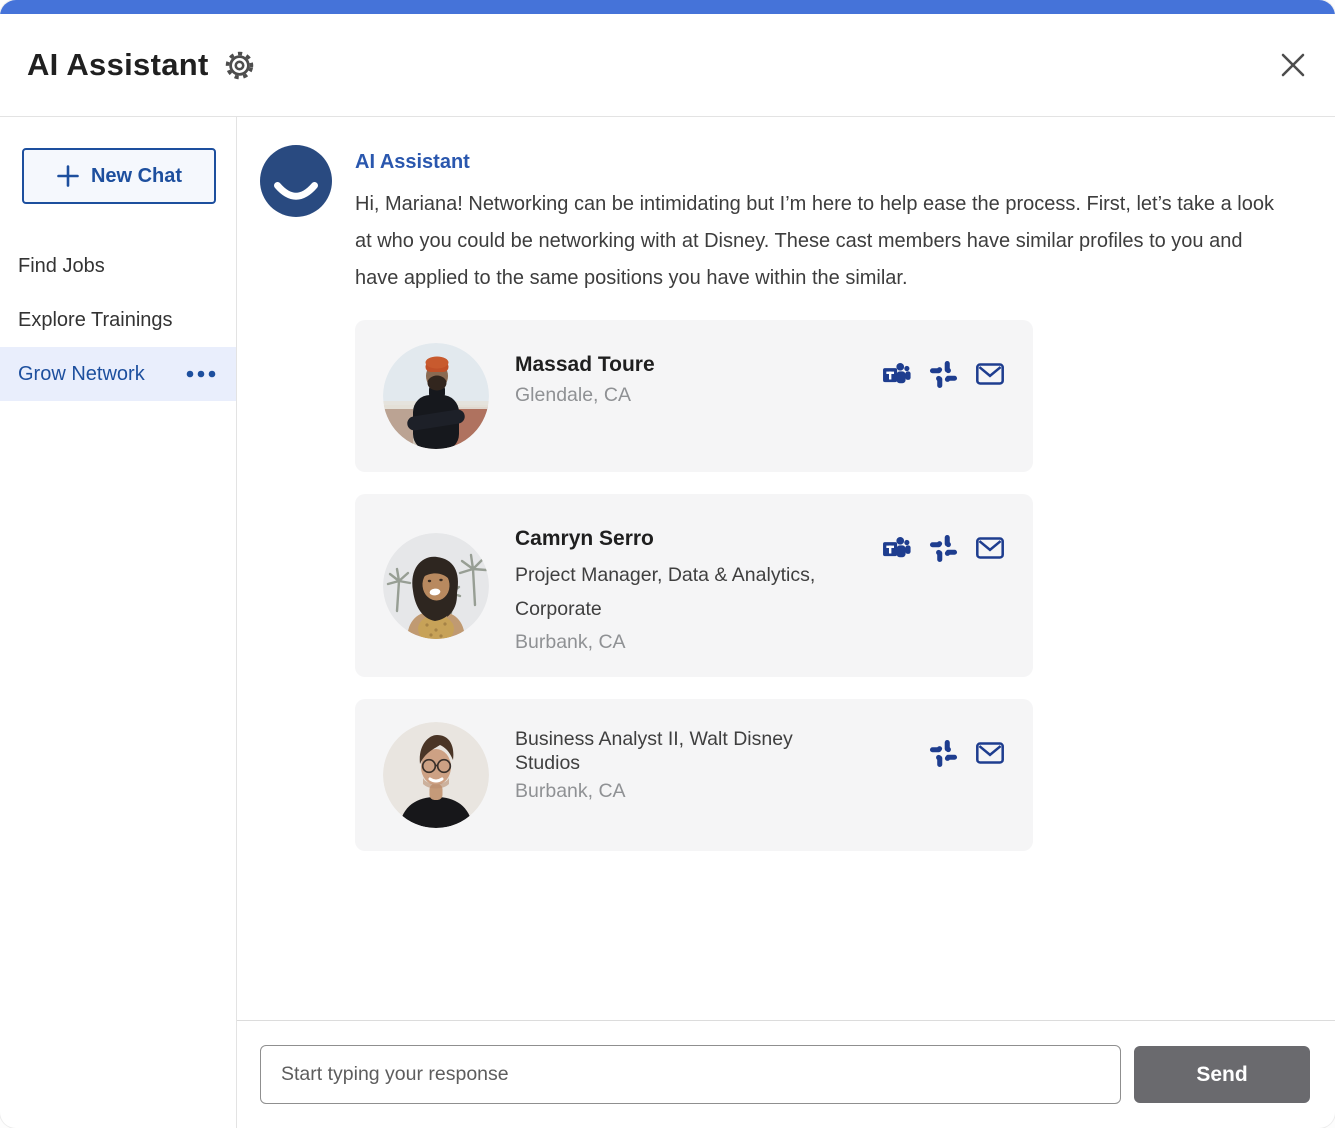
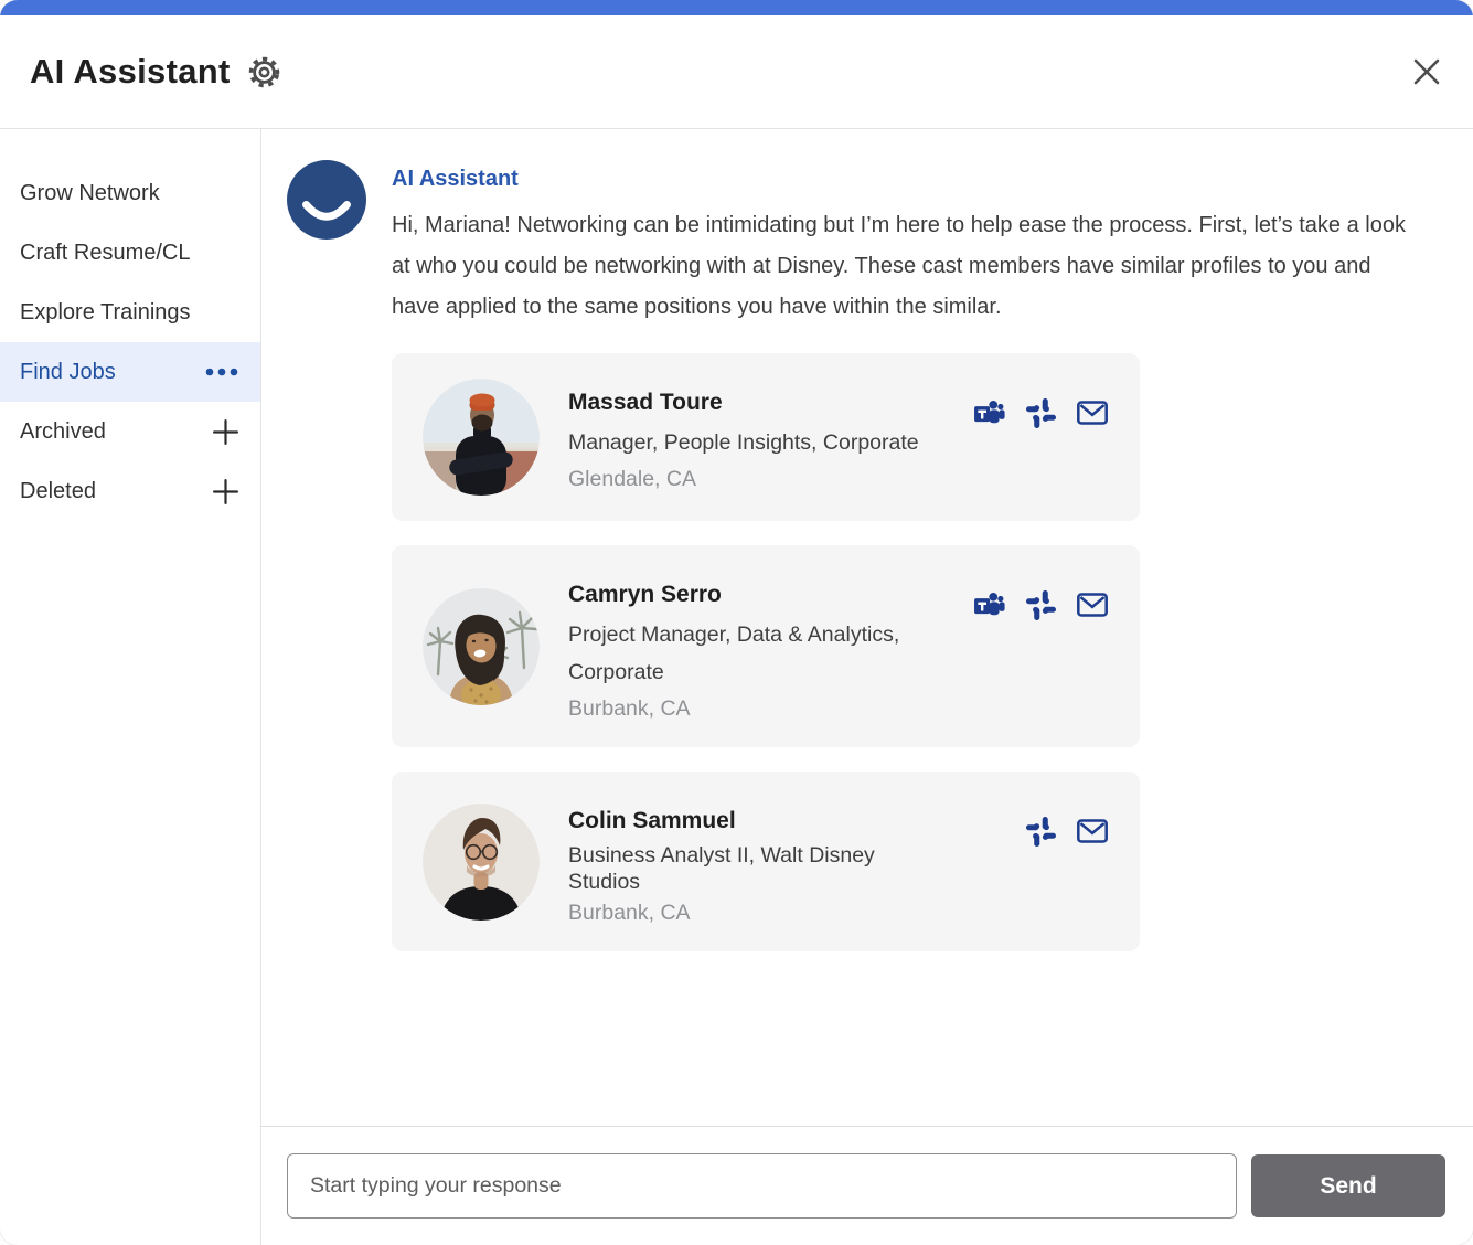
  AI Assistant
- New Chat
- Find Jobs
+ Grow Network
+ Craft Resume/CL
  Explore Trainings
- Grow Network
+ Find Jobs
+ Archived
+ Deleted
  AI Assistant
  Hi, Mariana! Networking can be intimidating but I’m here to help ease the process. First, let’s take a look at who you could be networking with at Disney. These cast members have similar profiles to you and have applied to the same positions you have within the similar.
  Massad Toure
+ Manager, People Insights, Corporate
  Glendale, CA
  Camryn Serro
  Project Manager, Data & Analytics, Corporate
  Burbank, CA
+ Colin Sammuel
  Business Analyst II, Walt Disney Studios
  Burbank, CA
  Start typing your response
  Send
